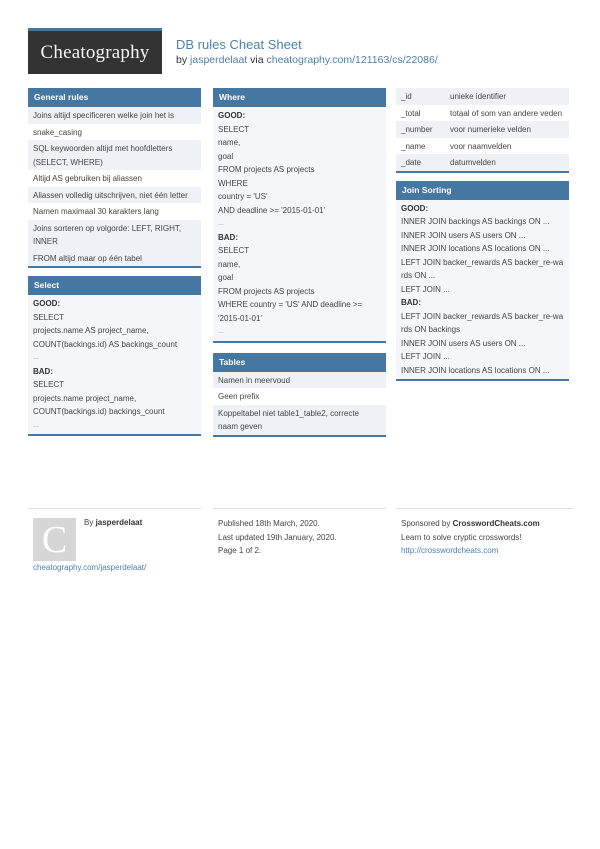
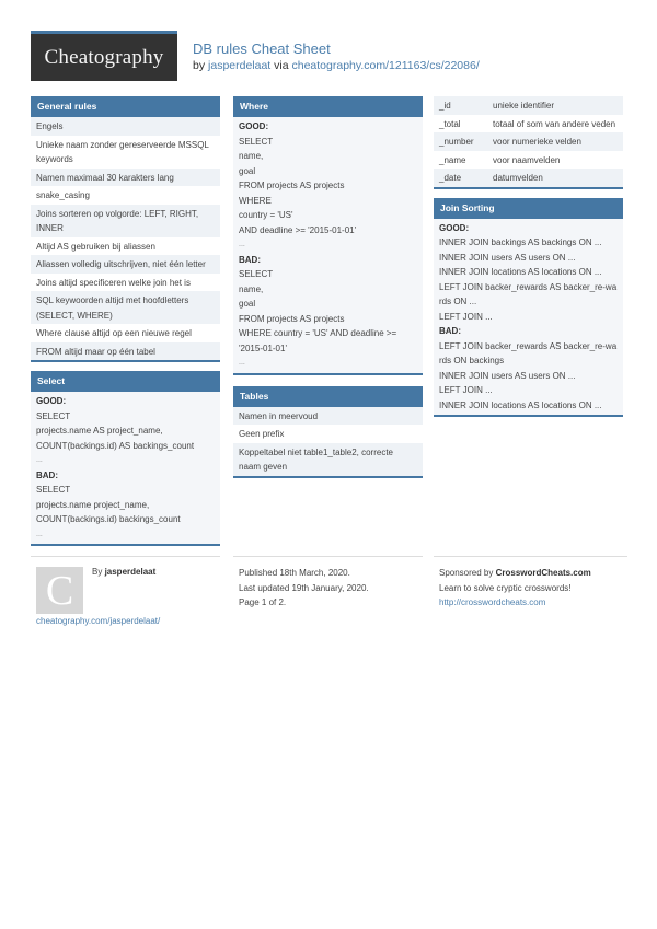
  Cheatography
  DB rules Cheat Sheet
  by jasperdelaat via cheatography.com/121163/cs/22086/
  General rules
+ Engels
+ Unieke naam zonder gereserveerde MSSQL keywords
- Joins altijd specificeren welke join het is
+ Namen maximaal 30 karakters lang
  snake_casing
- SQL keywoorden altijd met hoofdletters (SELECT, WHERE)
+ Joins sorteren op volgorde: LEFT, RIGHT, INNER
  Altijd AS gebruiken bij aliassen
  Aliassen volledig uitschrijven, niet één letter
- Namen maximaal 30 karakters lang
+ Joins altijd specificeren welke join het is
- Joins sorteren op volgorde: LEFT, RIGHT, INNER
+ SQL keywoorden altijd met hoofdletters (SELECT, WHERE)
+ Where clause altijd op een nieuwe regel
  FROM altijd maar op één tabel
  Select
  GOOD:
  SELECT
  projects.name AS project_name,
  COUNT(backings.id) AS backings_count
  BAD:
  SELECT
  projects.name project_name,
  COUNT(backings.id) backings_count
  Where
  GOOD:
  SELECT
  name,
  goal
  FROM projects AS projects
  WHERE
  country = 'US'
  AND deadline >= '2015-01-01'
  BAD:
  SELECT
  name,
  goal
  FROM projects AS projects
  WHERE country = 'US' AND deadline >= '2015-01-01'
  Tables
  Namen in meervoud
  Geen prefix
  Koppeltabel niet table1_table2, correcte naam geven
  _id
  unieke identifier
  _total
  totaal of som van andere veden
  _number
  voor numerieke velden
  _name
  voor naamvelden
  _date
  datumvelden
  Join Sorting
  GOOD:
  INNER JOIN backings AS backings ON ...
  INNER JOIN users AS users ON ...
  INNER JOIN locations AS locations ON ...
  LEFT JOIN backer_rewards AS backer_re-wards ON ...
  LEFT JOIN ...
  BAD:
  LEFT JOIN backer_rewards AS backer_re-wards ON backings
  INNER JOIN users AS users ON ...
  LEFT JOIN ...
  INNER JOIN locations AS locations ON ...
  C
  By jasperdelaat
  cheatography.com/jasperdelaat/
  Published 18th March, 2020.
  Last updated 19th January, 2020.
  Page 1 of 2.
  Sponsored by CrosswordCheats.com
  Learn to solve cryptic crosswords!
  http://crosswordcheats.com
